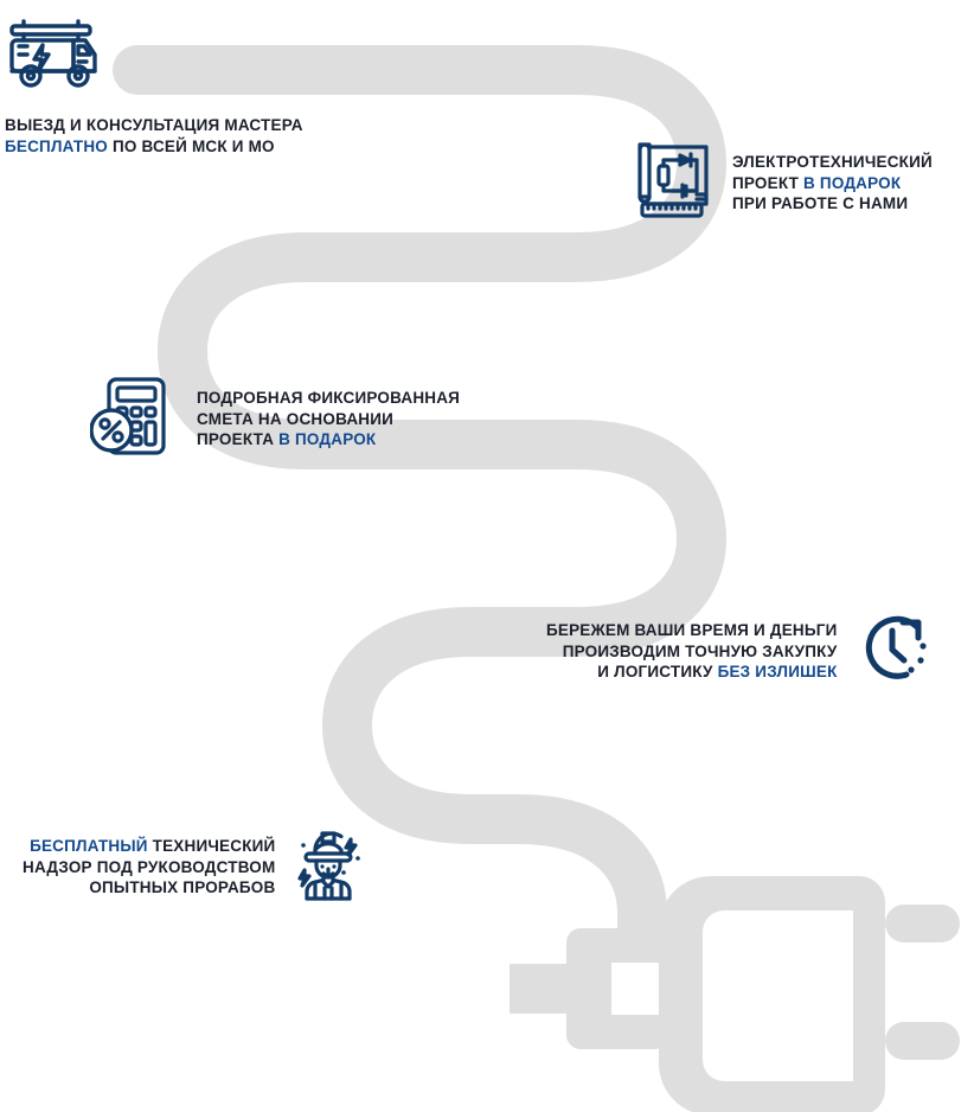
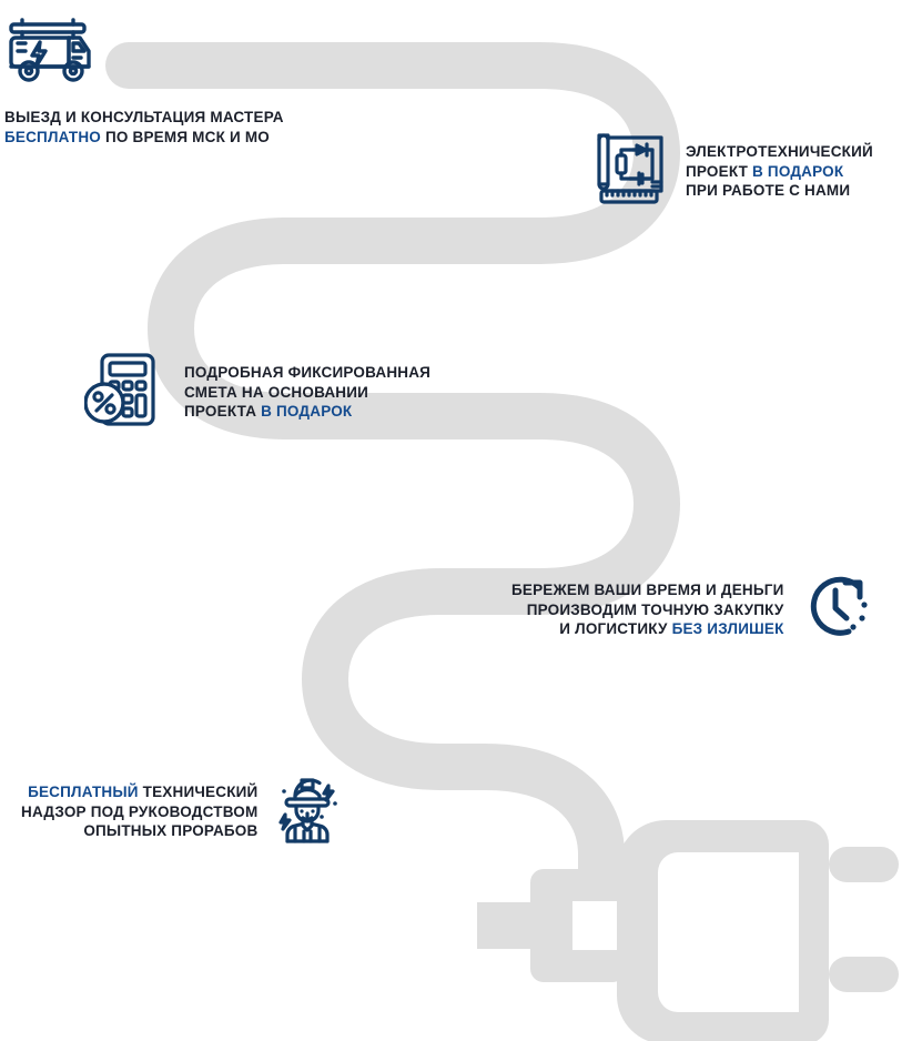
  ВЫЕЗД И КОНСУЛЬТАЦИЯ МАСТЕРА
- БЕСПЛАТНО ПО ВСЕЙ МСК И МО
+ БЕСПЛАТНО ПО ВРЕМЯ МСК И МО
  ЭЛЕКТРОТЕХНИЧЕСКИЙ
  ПРОЕКТ В ПОДАРОК
  ПРИ РАБОТЕ С НАМИ
  ПОДРОБНАЯ ФИКСИРОВАННАЯ
  СМЕТА НА ОСНОВАНИИ
  ПРОЕКТА В ПОДАРОК
  БЕРЕЖЕМ ВАШИ ВРЕМЯ И ДЕНЬГИ
  ПРОИЗВОДИМ ТОЧНУЮ ЗАКУПКУ
  И ЛОГИСТИКУ БЕЗ ИЗЛИШЕК
  БЕСПЛАТНЫЙ ТЕХНИЧЕСКИЙ
  НАДЗОР ПОД РУКОВОДСТВОМ
  ОПЫТНЫХ ПРОРАБОВ
